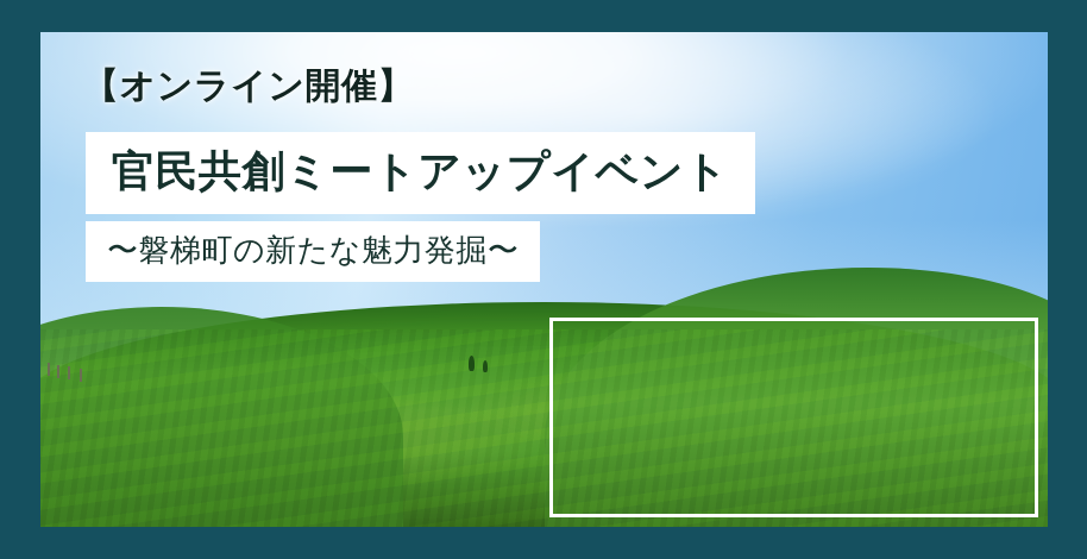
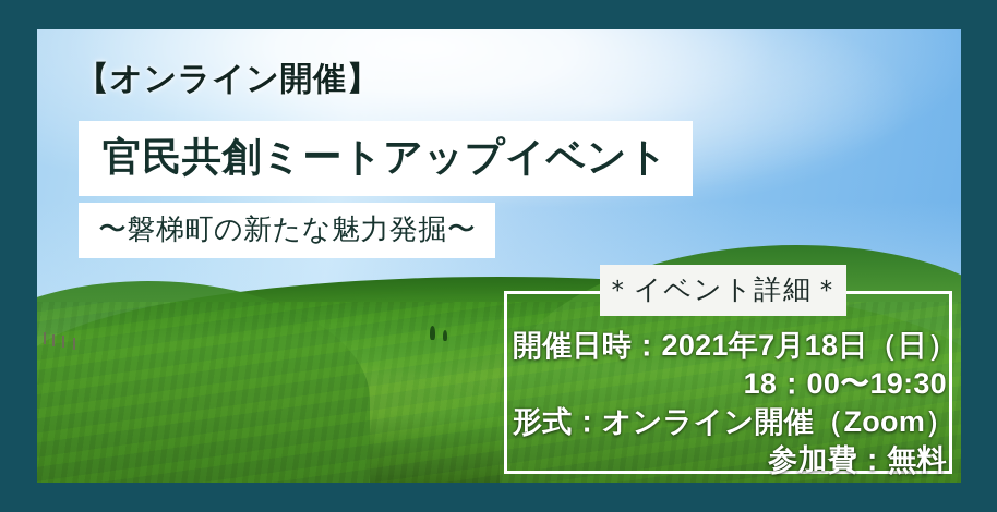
  【オンライン開催】
  官民共創ミートアップイベント
  〜磐梯町の新たな魅力発掘〜
+ ＊イベント詳細＊
+ 開催日時：2021年7月18日（日）
+ 18：00〜19:30
+ 形式：オンライン開催（Zoom）
+ 参加費：無料
